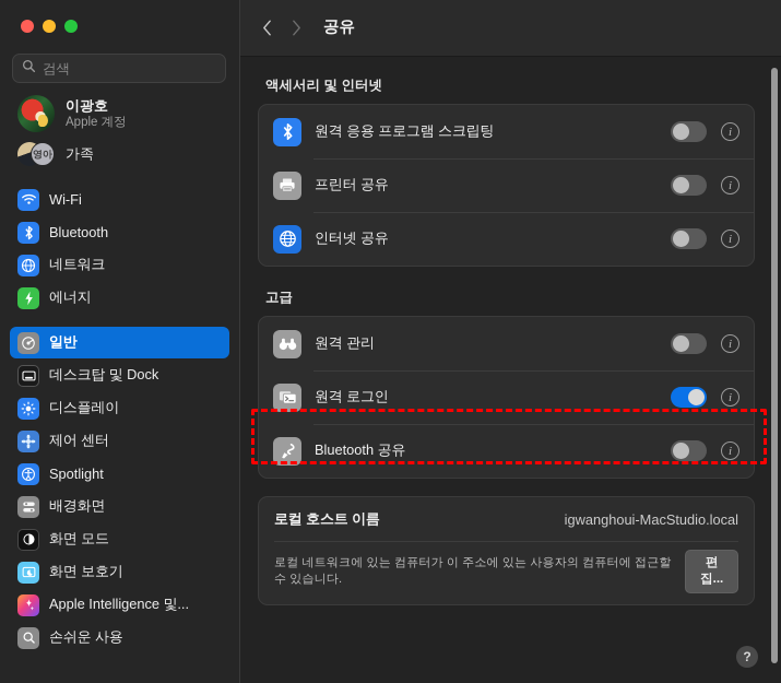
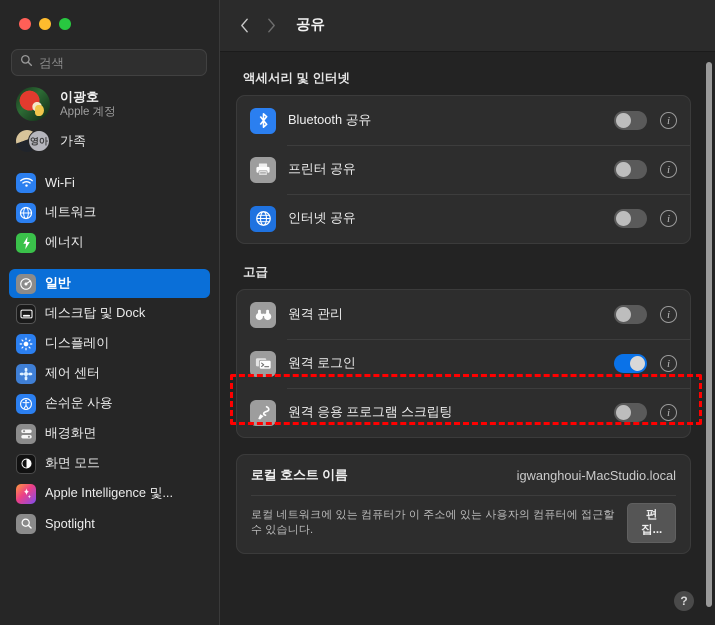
  검색
  이광호
  Apple 계정
  영아
  가족
  Wi-Fi
- Bluetooth
  네트워크
  에너지
  일반
  데스크탑 및 Dock
  디스플레이
  제어 센터
- Spotlight
+ 손쉬운 사용
  배경화면
  화면 모드
- 화면 보호기
  Apple Intelligence 및...
- 손쉬운 사용
+ Spotlight
  공유
  액세서리 및 인터넷
- 원격 응용 프로그램 스크립팅
+ Bluetooth 공유
  i
  프린터 공유
  i
  인터넷 공유
  i
  고급
  원격 관리
  i
  원격 로그인
  i
- Bluetooth 공유
+ 원격 응용 프로그램 스크립팅
  i
  로컬 호스트 이름
  igwanghoui-MacStudio.local
  로컬 네트워크에 있는 컴퓨터가 이 주소에 있는 사용자의 컴퓨터에 접근할 수 있습니다.
  편집...
  ?
